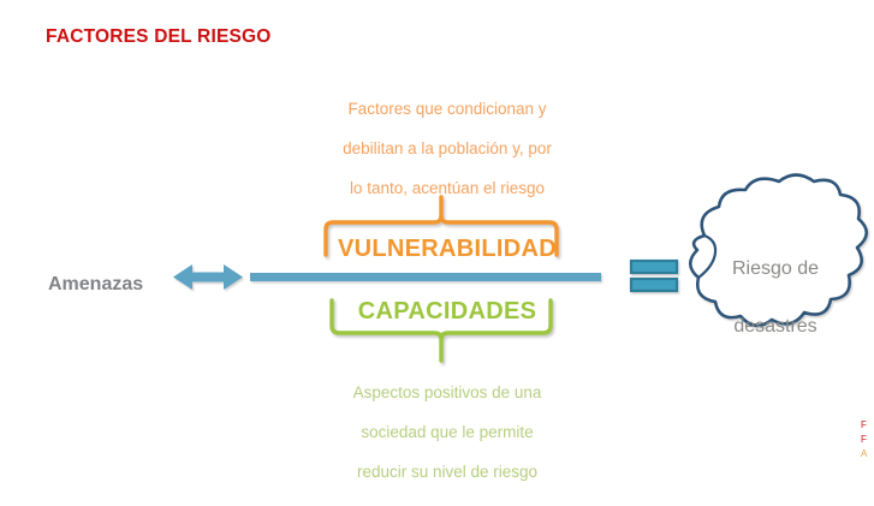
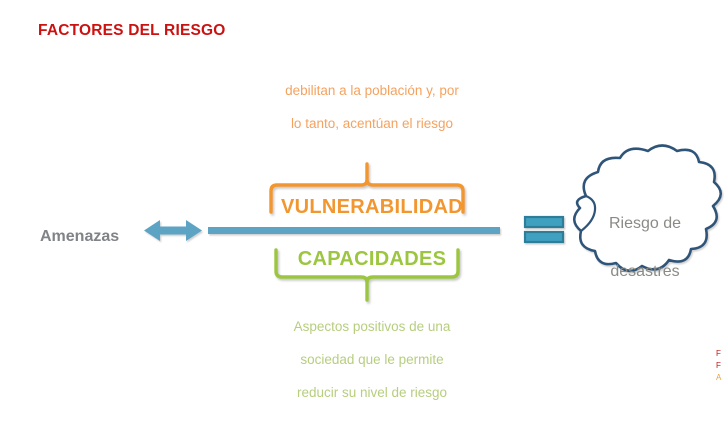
  FACTORES DEL RIESGO
- Factores que condicionan y
  debilitan a la población y, por
  lo tanto, acentúan el riesgo
  VULNERABILIDAD
  CAPACIDADES
  Aspectos positivos de una
  sociedad que le permite
  reducir su nivel de riesgo
  Amenazas
  Riesgo de
  desastres
  F
  F
  A
